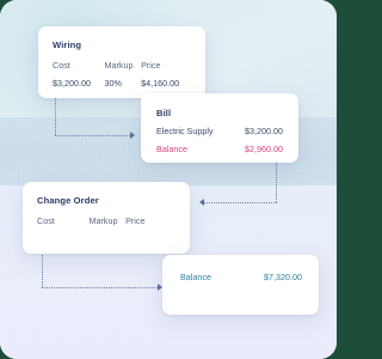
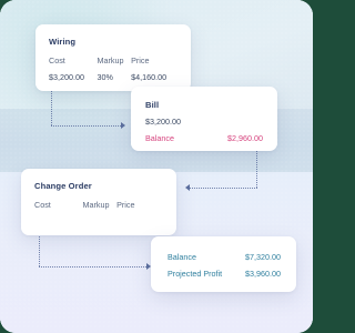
  Wiring
  Cost
  Markup
  Price
  $3,200.00
  30%
  $4,160.00
  Bill
- Electric Supply
  $3,200.00
  Balance
  $2,960.00
  Change Order
  Cost
  Markup
  Price
  Balance
  $7,320.00
+ Projected Profit
+ $3,960.00
